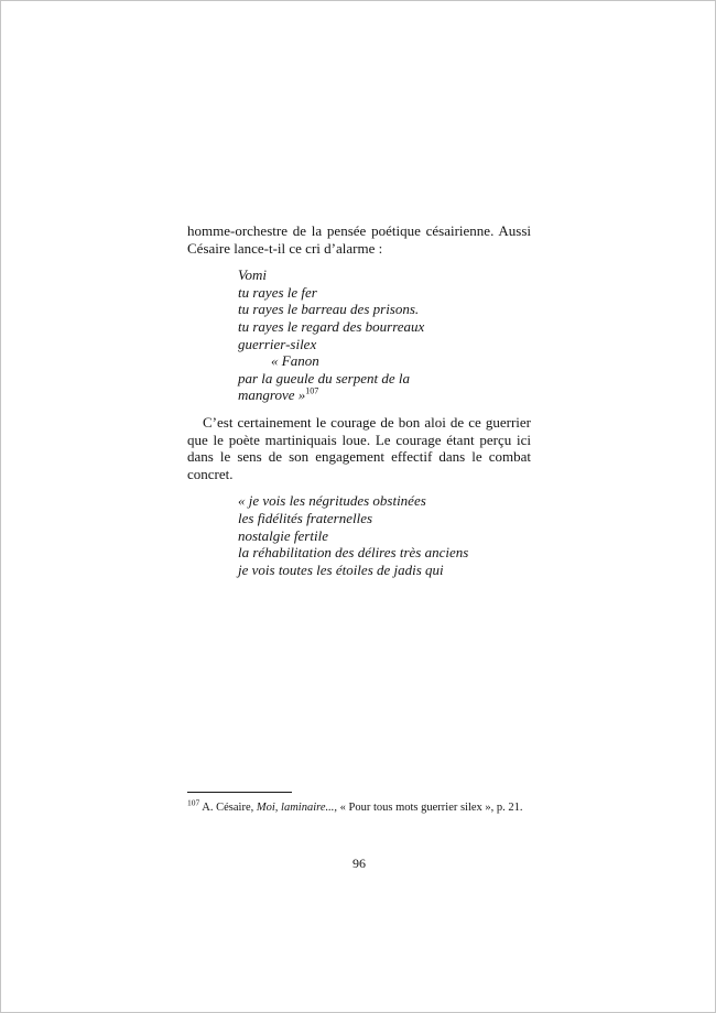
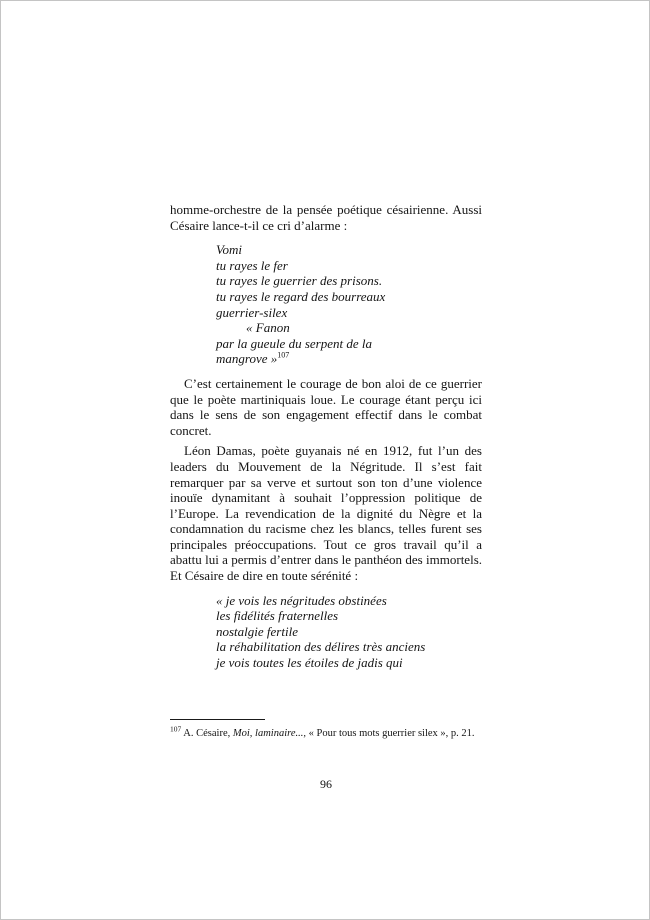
  homme-orchestre de la pensée poétique césairienne. Aussi Césaire lance-t-il ce cri d’alarme :
  Vomi
  tu rayes le fer
- tu rayes le barreau des prisons.
+ tu rayes le guerrier des prisons.
  tu rayes le regard des bourreaux
  guerrier-silex
  « Fanon
  par la gueule du serpent de la
  mangrove »107
  C’est certainement le courage de bon aloi de ce guerrier que le poète martiniquais loue. Le courage étant perçu ici dans le sens de son engagement effectif dans le combat concret.
+ Léon Damas, poète guyanais né en 1912, fut l’un des leaders du Mouvement de la Négritude. Il s’est fait remarquer par sa verve et surtout son ton d’une violence inouïe dynamitant à souhait l’oppression politique de l’Europe. La revendication de la dignité du Nègre et la condamnation du racisme chez les blancs, telles furent ses principales préoccupations. Tout ce gros travail qu’il a abattu lui a permis d’entrer dans le panthéon des immortels. Et Césaire de dire en toute sérénité :
  « je vois les négritudes obstinées
  les fidélités fraternelles
  nostalgie fertile
  la réhabilitation des délires très anciens
  je vois toutes les étoiles de jadis qui
  107 A. Césaire, Moi, laminaire..., « Pour tous mots guerrier silex », p. 21.
  96
